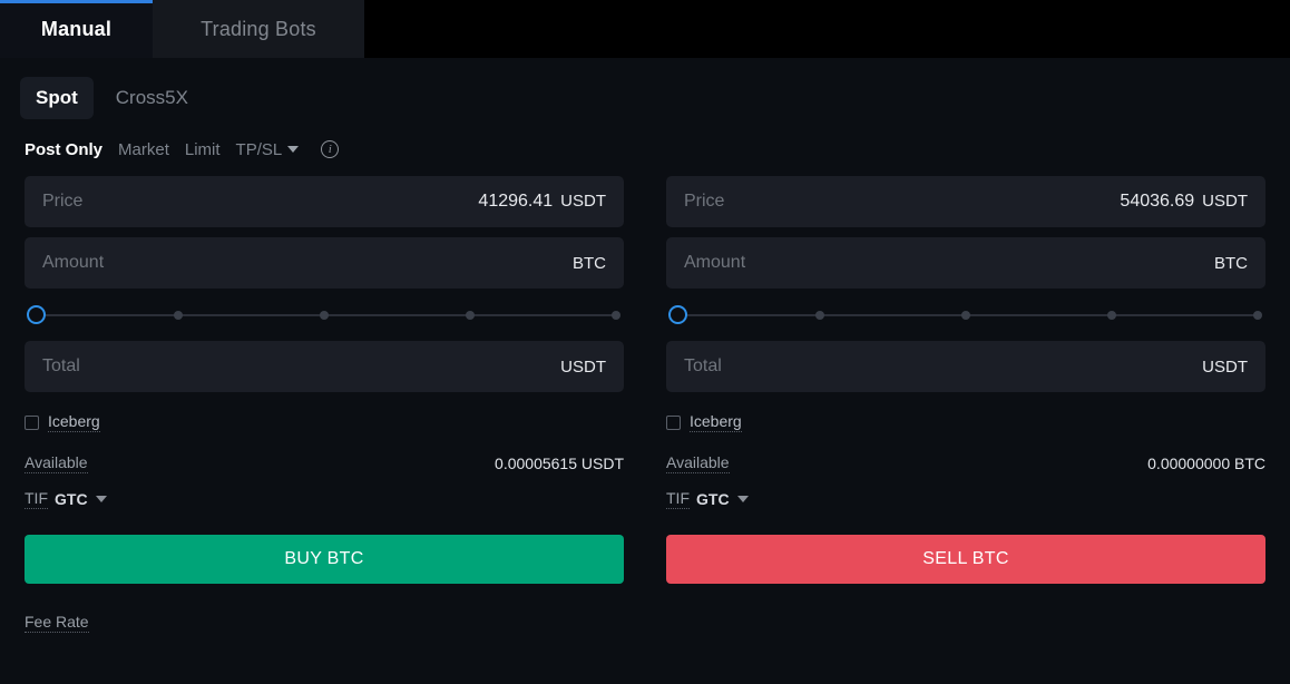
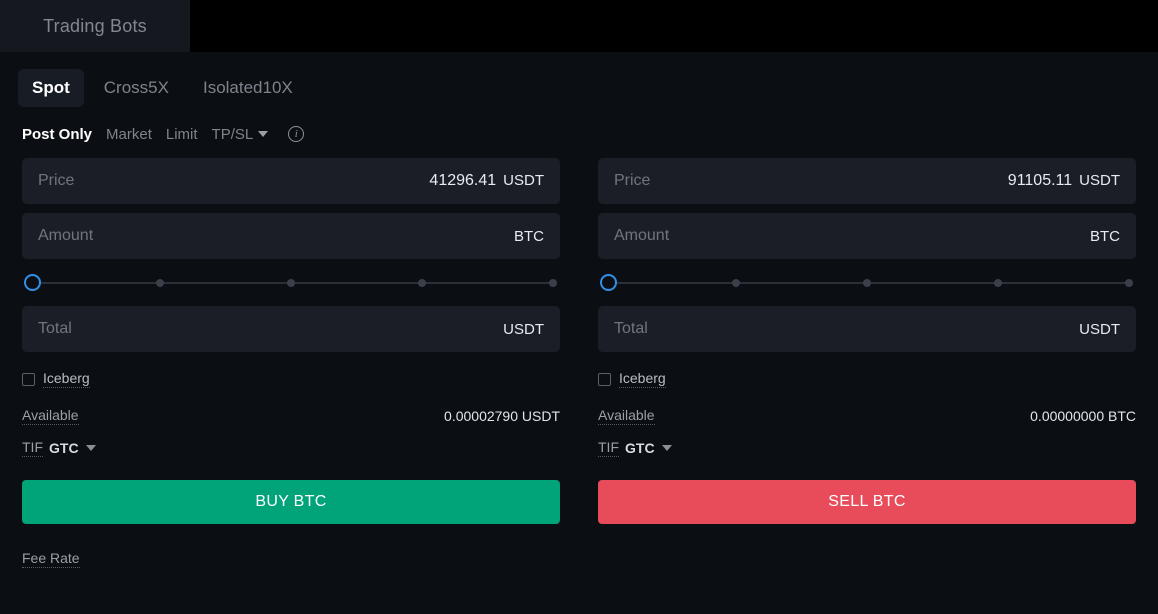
- Manual
  Trading Bots
  Spot
  Cross5X
+ Isolated10X
  Post Only
  Market
  Limit
  TP/SL
  i
  Price
  41296.41
  USDT
  Amount
  BTC
  Total
  USDT
  Iceberg
  Available
- 0.00005615 USDT
+ 0.00002790 USDT
  TIF
  GTC
  BUY BTC
  Price
- 54036.69
+ 91105.11
  USDT
  Amount
  BTC
  Total
  USDT
  Iceberg
  Available
  0.00000000 BTC
  TIF
  GTC
  SELL BTC
  Fee Rate
